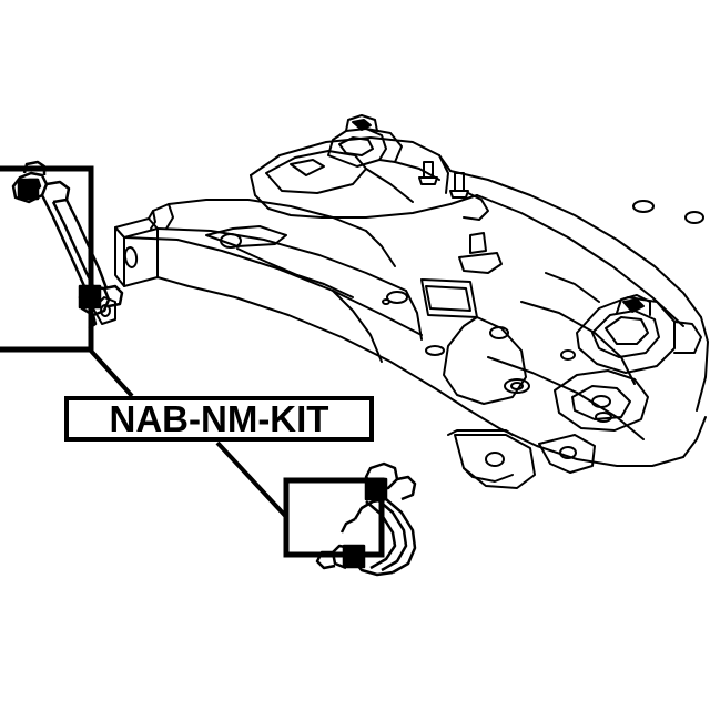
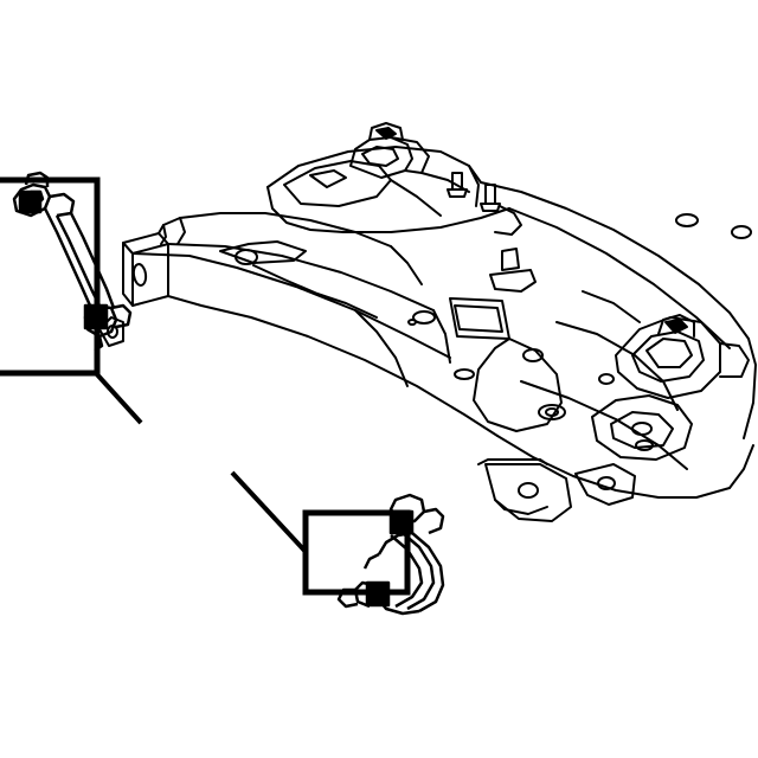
- NAB-NM-KIT
